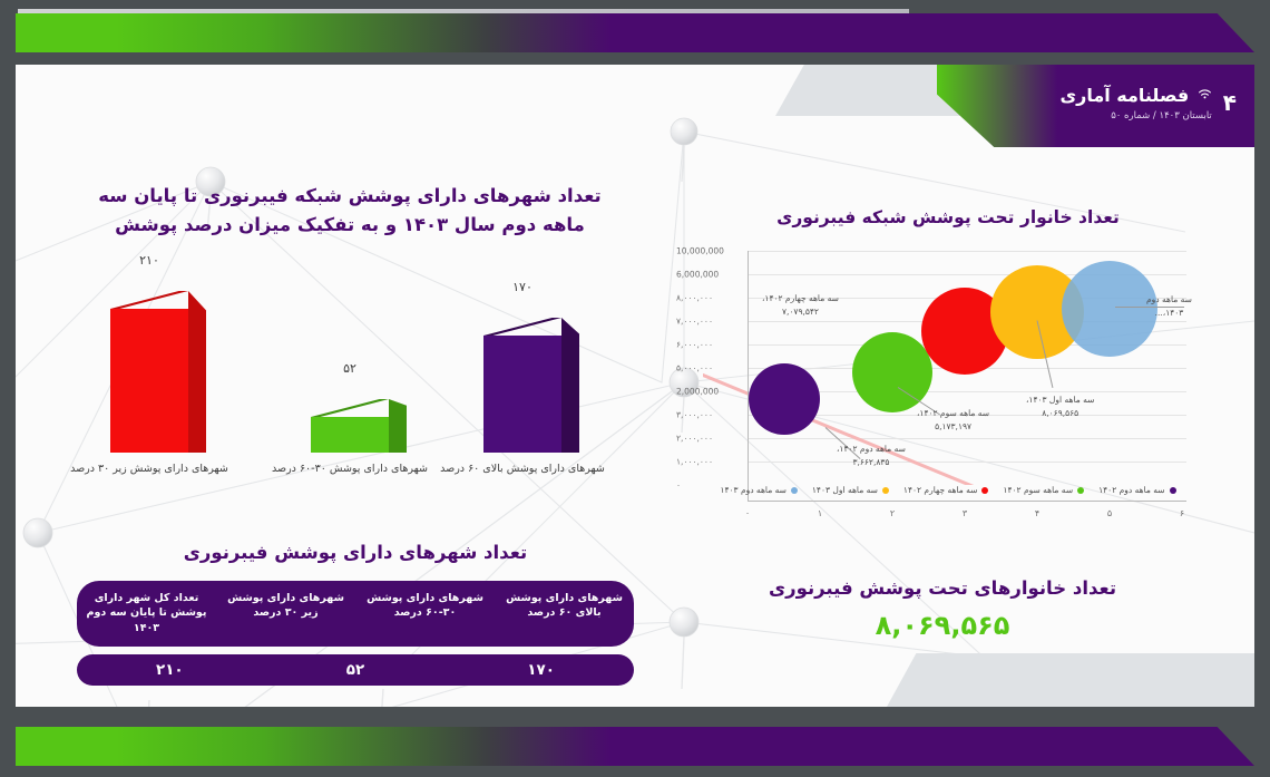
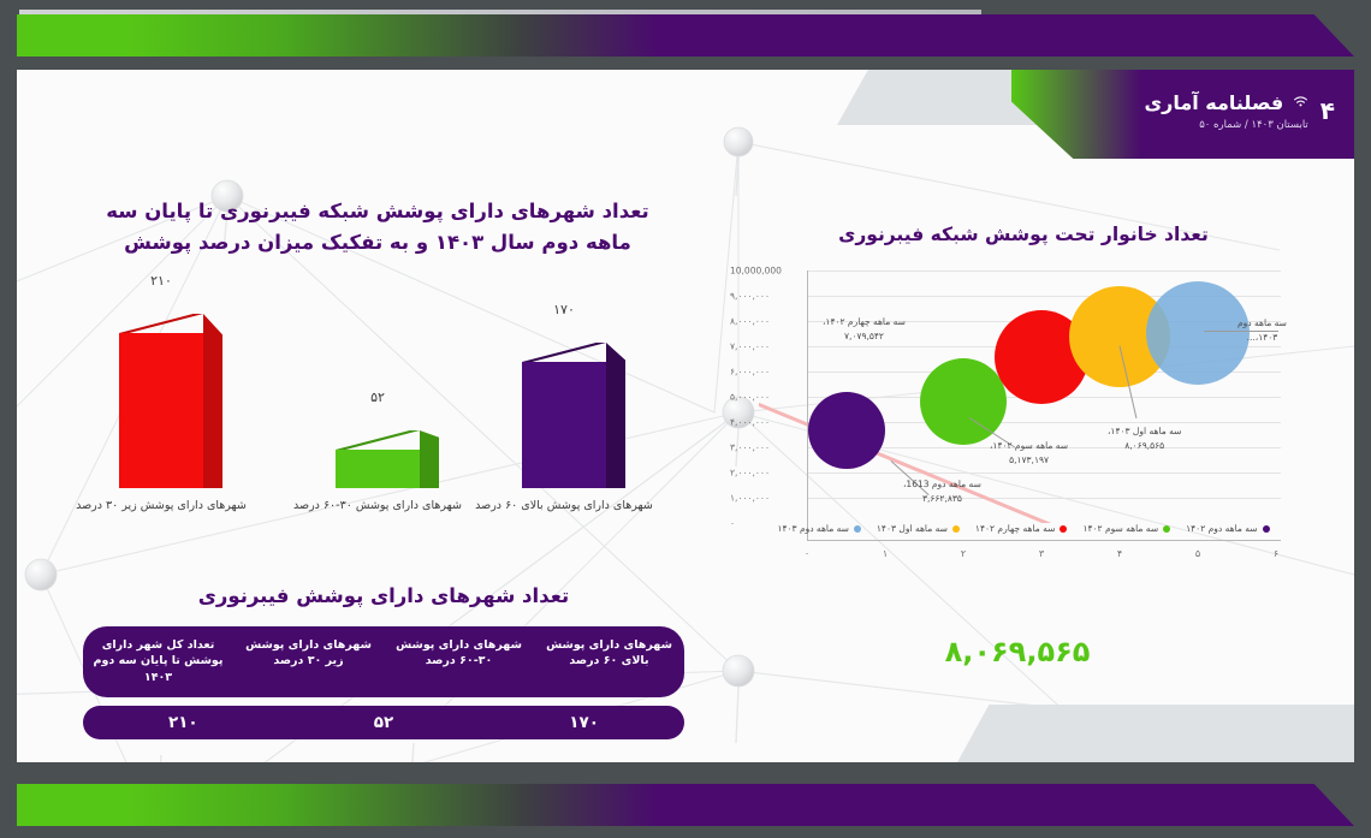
  ۴
  فصلنامه آماری
  تابستان ۱۴۰۳ / شماره ۵۰
  تعداد شهرهای دارای پوشش شبکه فیبرنوری تا پایان سه ماهه دوم سال ۱۴۰۳ و به تفکیک میزان درصد پوشش
  ۲۱۰
  شهرهای دارای پوشش زیر ۳۰ درصد
  ۵۲
  شهرهای دارای پوشش ۳۰-۶۰ درصد
  ۱۷۰
  شهرهای دارای پوشش بالای ۶۰ درصد
  تعداد شهرهای دارای پوشش فیبرنوری
  شهرهای دارای پوشش بالای ۶۰ درصد
  شهرهای دارای پوشش ۳۰-۶۰ درصد
  شهرهای دارای پوشش زیر ۳۰ درصد
  تعداد کل شهر دارای پوشش تا پایان سه دوم ۱۴۰۳
  ۱۷۰
  ۵۲
  ۲۱۰
  تعداد خانوار تحت پوشش شبکه فیبرنوری
  10,000,000
- 6,000,000
+ ۹,۰۰۰,۰۰۰
  ۸,۰۰۰,۰۰۰
  ۷,۰۰۰,۰۰۰
  ۶,۰۰۰,۰۰۰
  ۵,۰۰۰,۰۰۰
- 2,000,000
+ ۴,۰۰۰,۰۰۰
  ۳,۰۰۰,۰۰۰
  ۲,۰۰۰,۰۰۰
  ۱,۰۰۰,۰۰۰
  ۰
  ۰
  ۱
  ۲
  ۳
  ۴
  ۵
  ۶
- سه ماهه دوم ۱۴۰۲،
+ سه ماهه دوم 1613،
  ۳,۶۶۲,۸۳۵
  سه ماهه سوم ۱۴۰۲،
  ۵,۱۷۳,۱۹۷
  سه ماهه چهارم ۱۴۰۲،
  ۷,۰۷۹,۵۴۲
  سه ماهه اول ۱۴۰۳،
  ۸,۰۶۹,۵۶۵
  سه ماهه دوم
  ۱۴۰۳،...
  سه ماهه دوم ۱۴۰۲
  سه ماهه سوم ۱۴۰۲
  سه ماهه چهارم ۱۴۰۲
  سه ماهه اول ۱۴۰۳
  سه ماهه دوم ۱۴۰۳
- تعداد خانوارهای تحت پوشش فیبرنوری
  ۸,۰۶۹,۵۶۵
